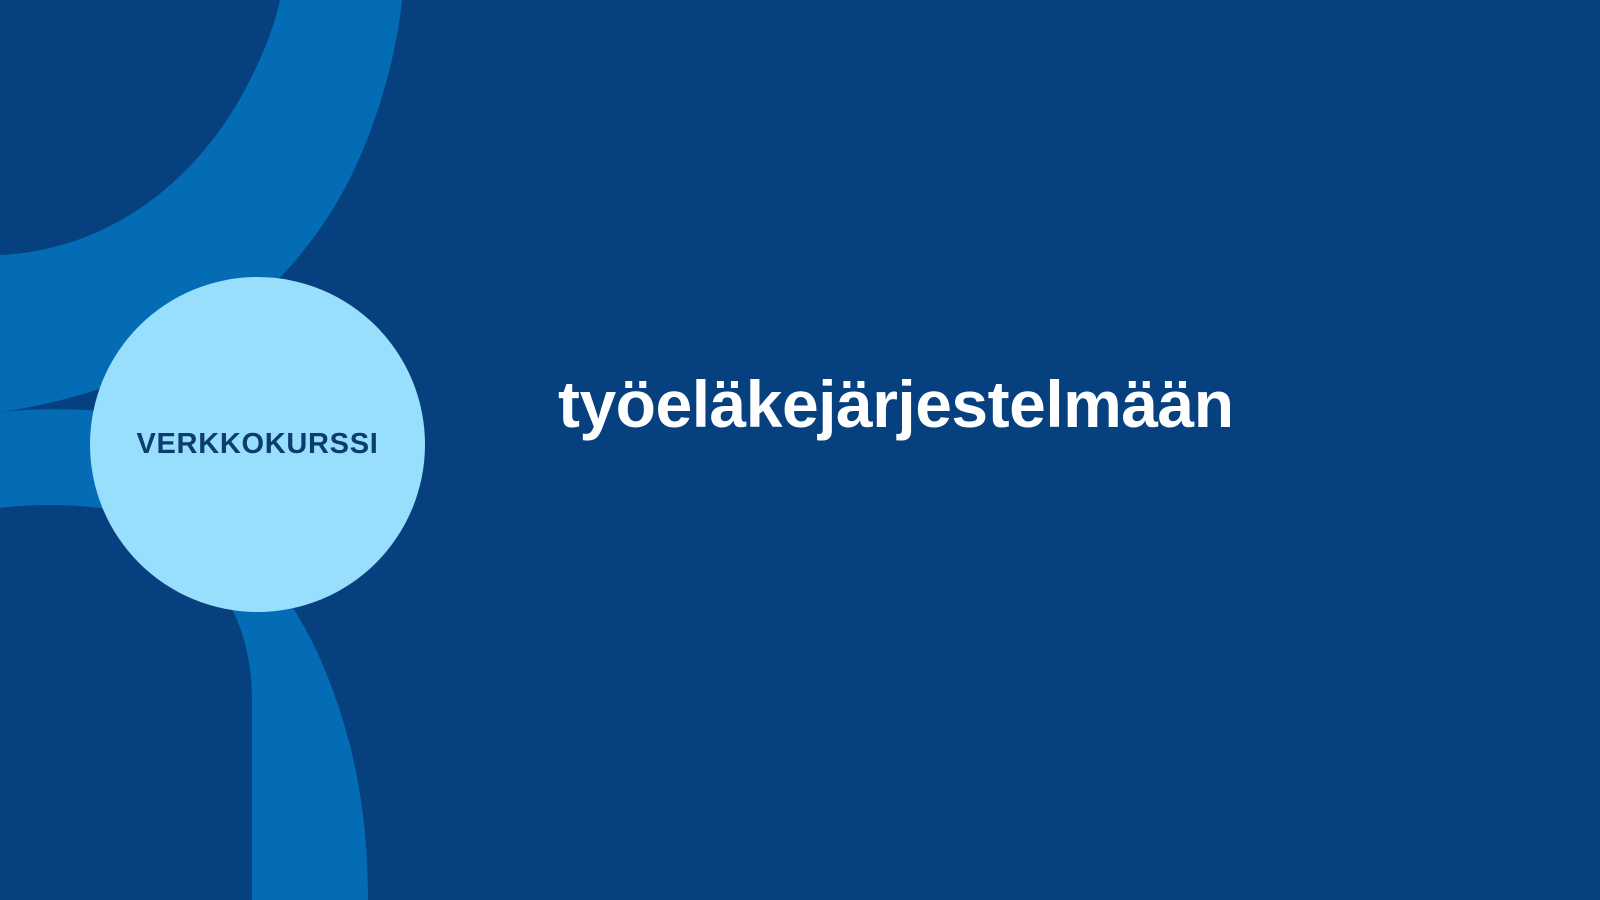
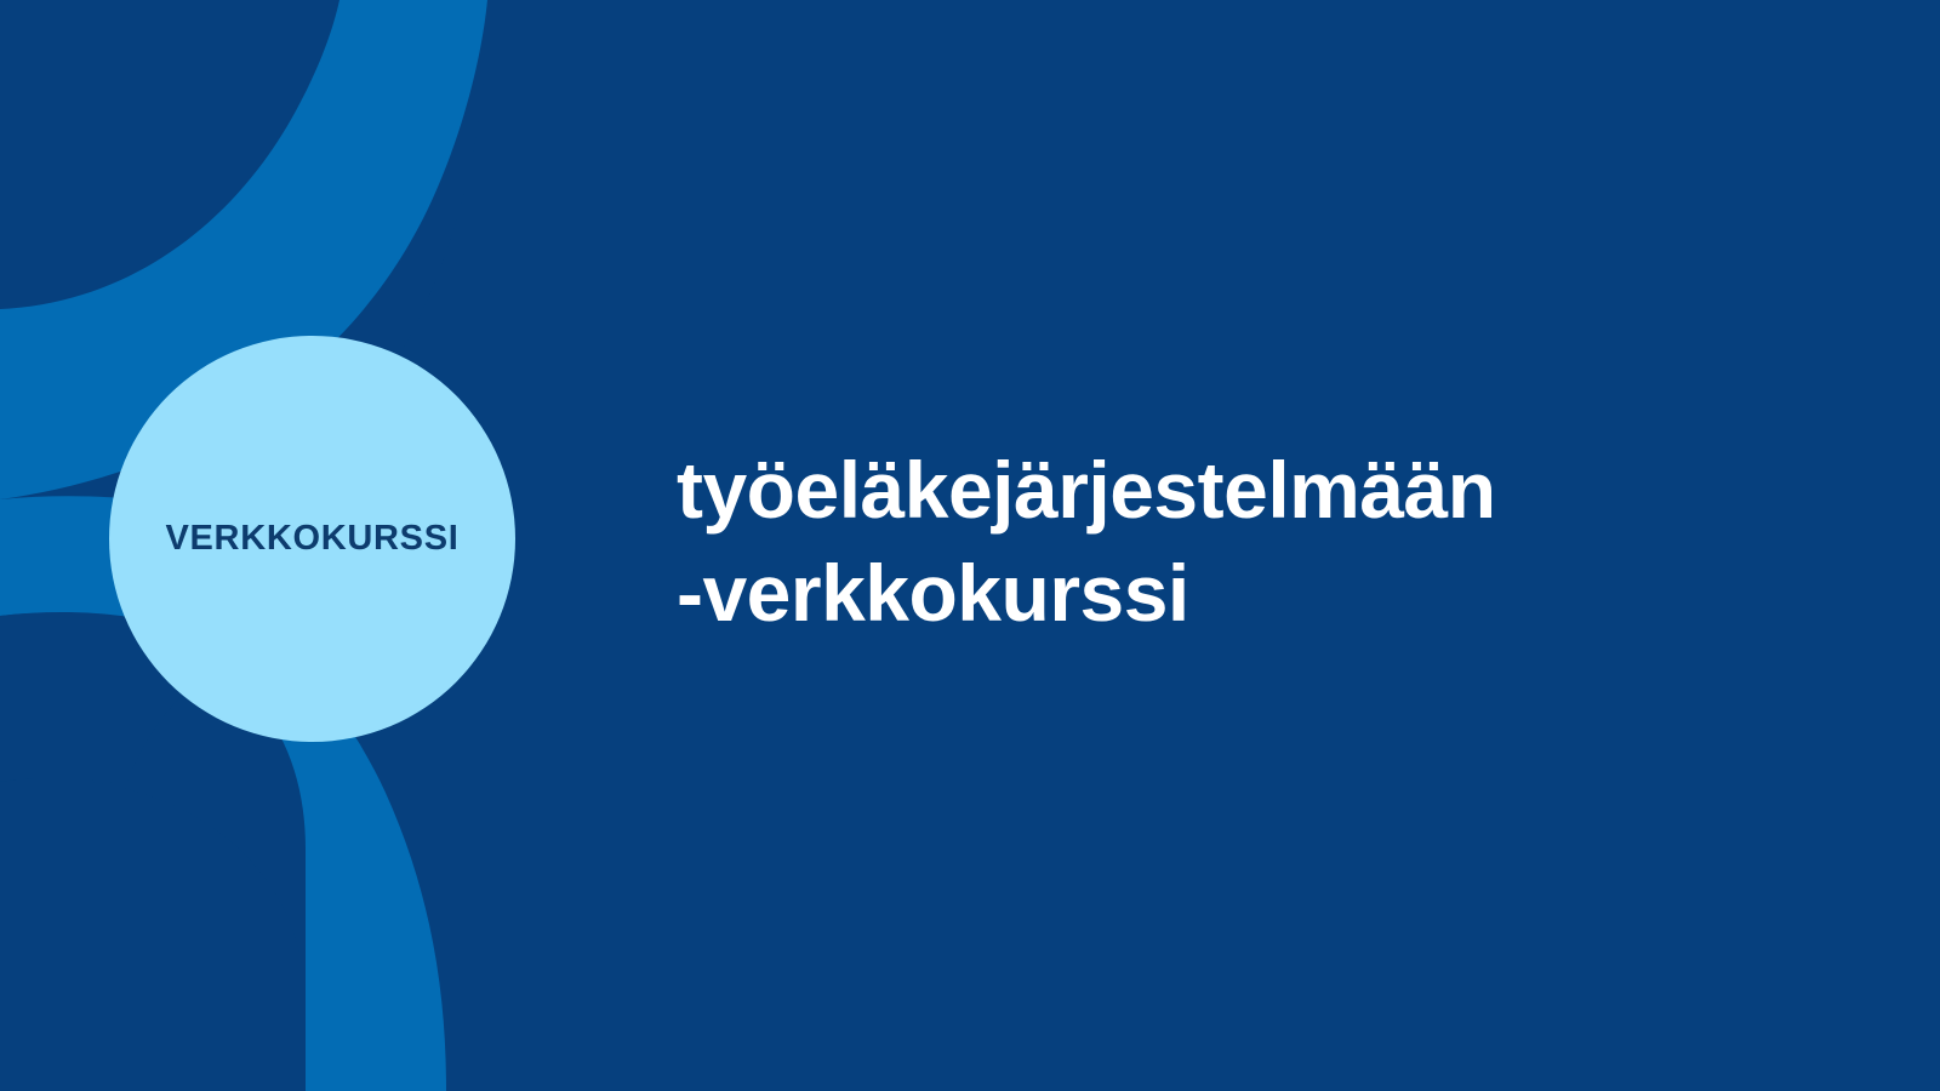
  VERKKOKURSSI
  työeläkejärjestelmään
+ -verkkokurssi
